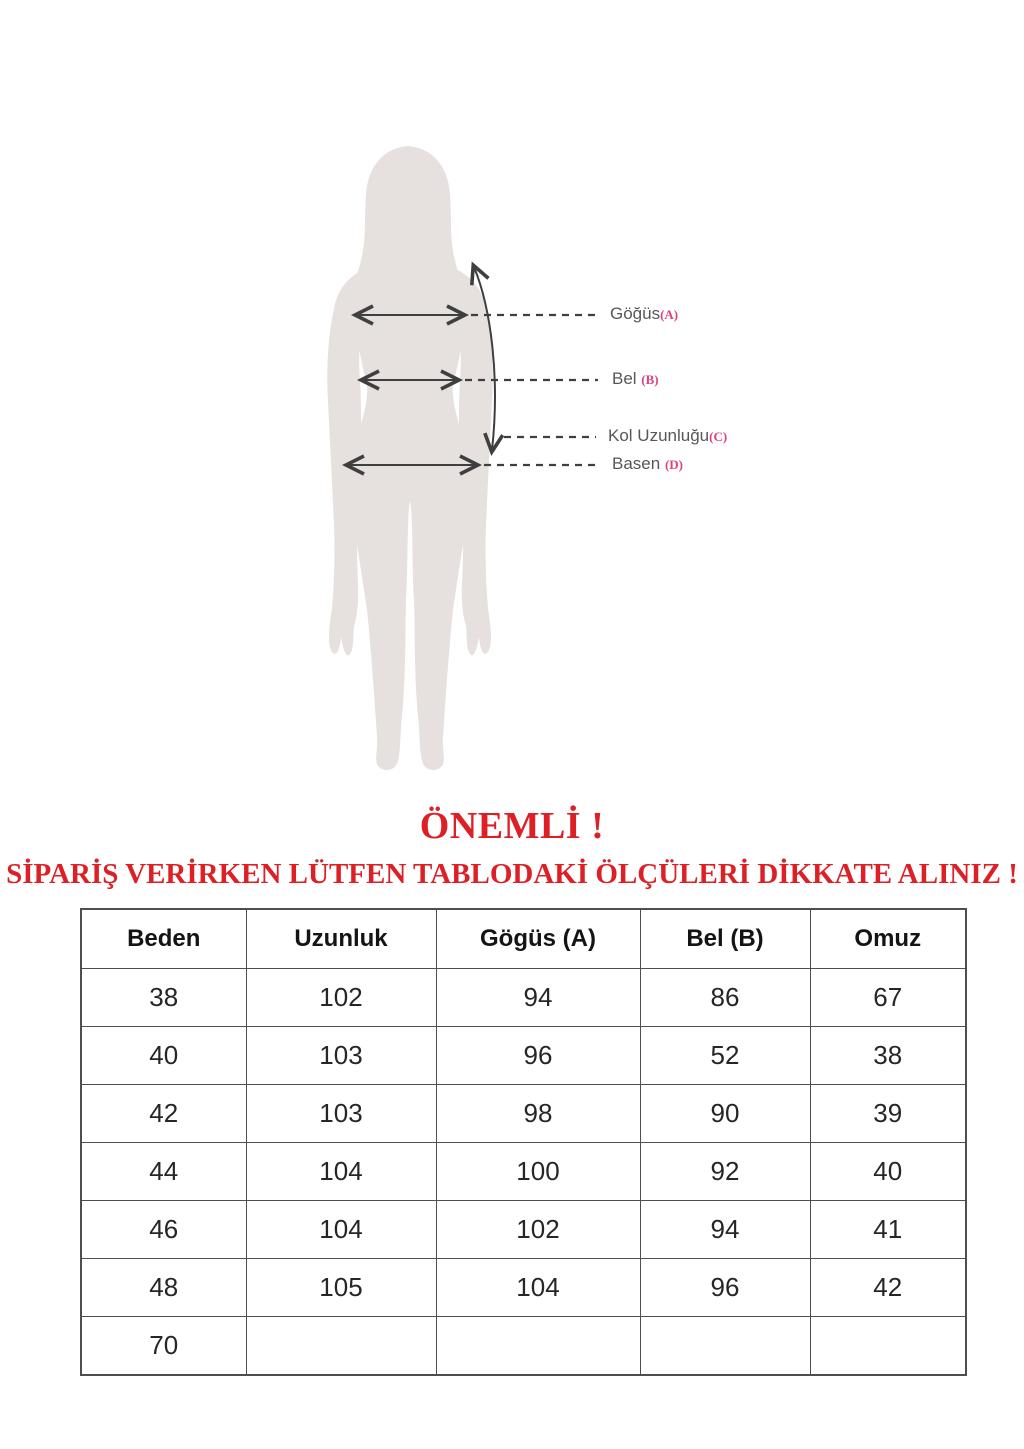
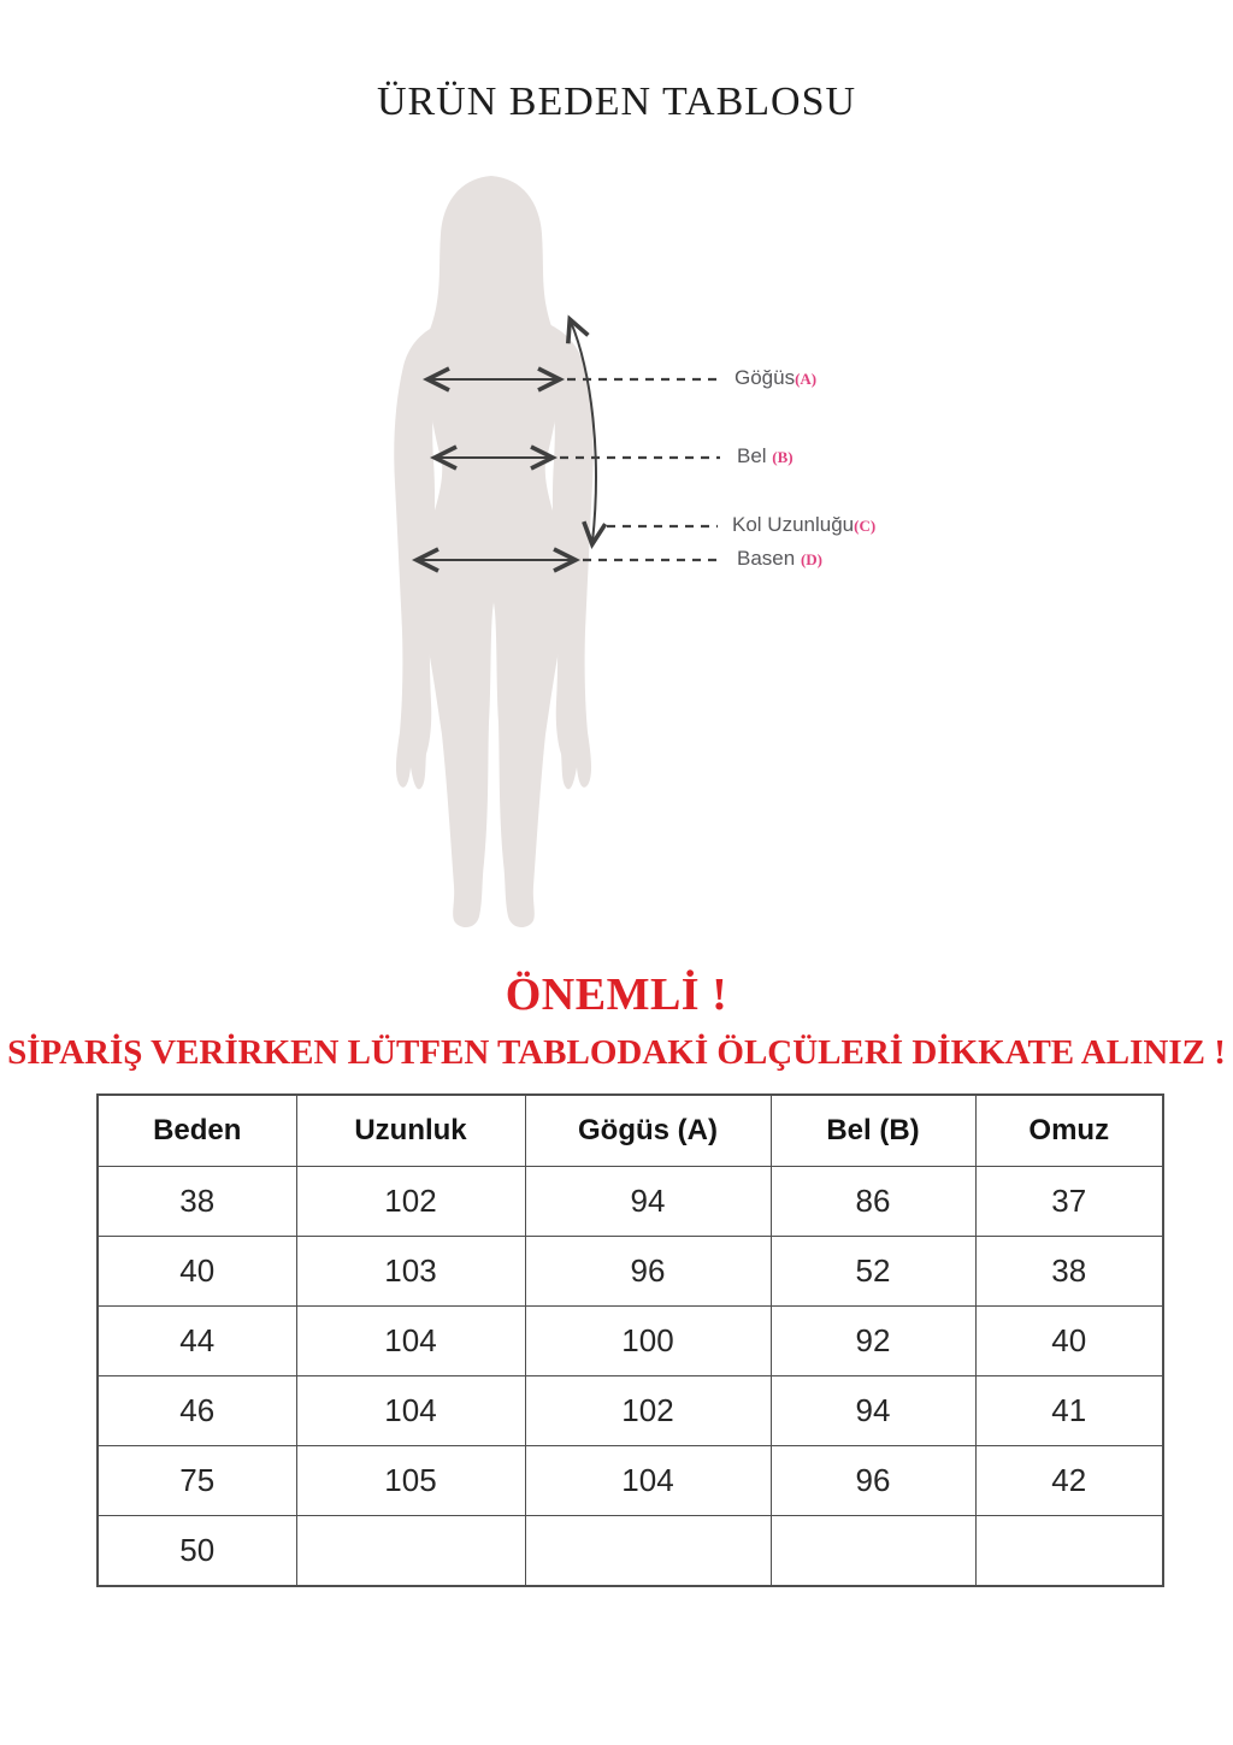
+ ÜRÜN BEDEN TABLOSU
  Göğüs(A)
  Bel (B)
  Kol Uzunluğu(C)
  Basen (D)
  ÖNEMLİ !
  SİPARİŞ VERİRKEN LÜTFEN TABLODAKİ ÖLÇÜLERİ DİKKATE ALINIZ !
  Beden	Uzunluk	Gögüs (A)	Bel (B)	Omuz
- 38	102	94	86	67
+ 38	102	94	86	37
  40	103	96	52	38
- 42	103	98	90	39
  44	104	100	92	40
  46	104	102	94	41
- 48	105	104	96	42
+ 75	105	104	96	42
- 70
+ 50
